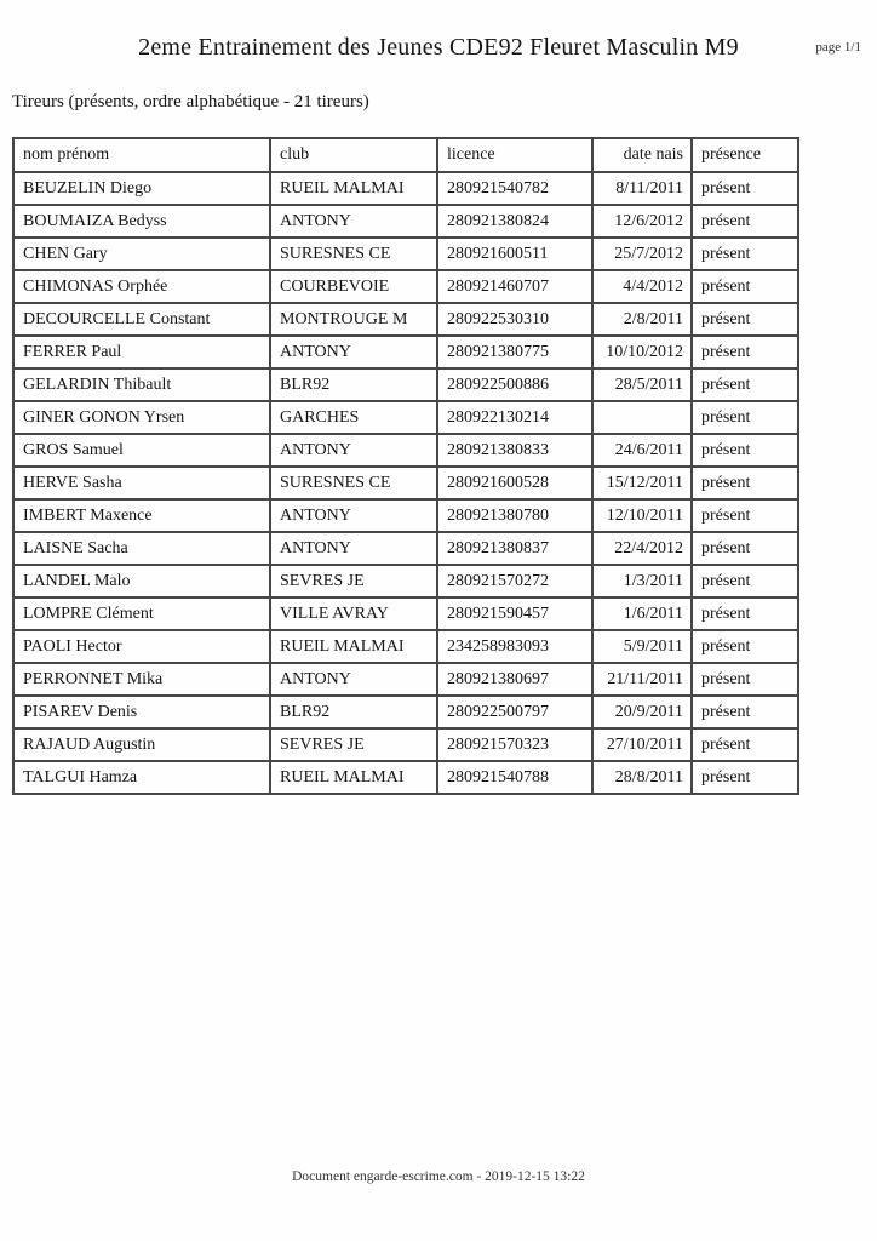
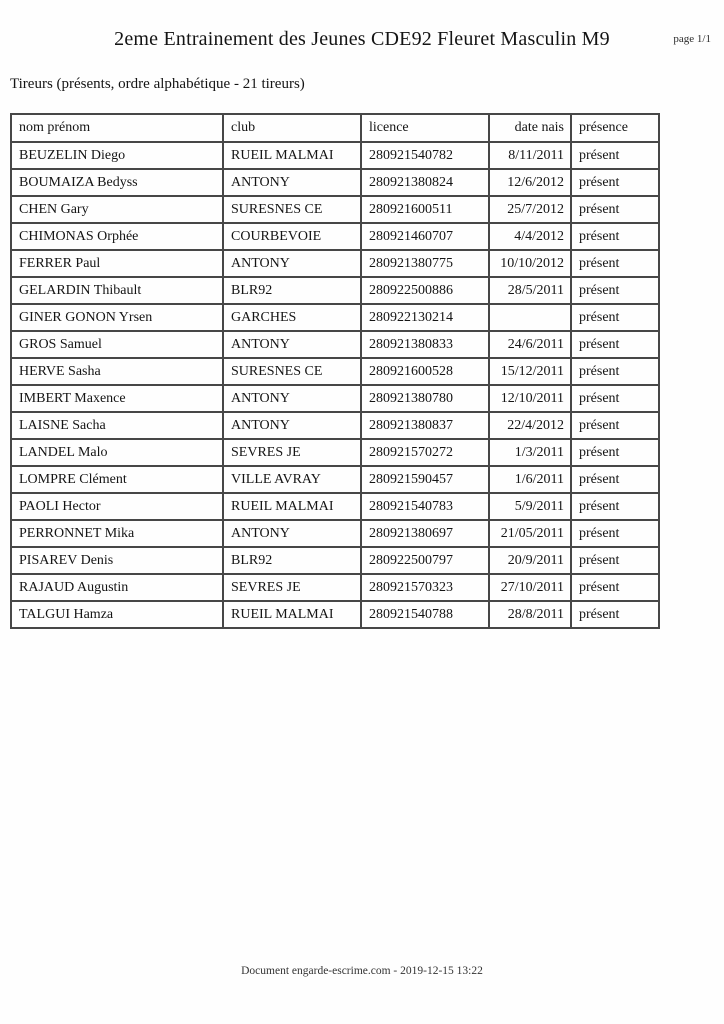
  2eme Entrainement des Jeunes CDE92 Fleuret Masculin M9
  page 1/1
  Tireurs (présents, ordre alphabétique - 21 tireurs)
  nom prénom	club	licence	date nais	présence
  BEUZELIN Diego	RUEIL MALMAI	280921540782	8/11/2011	présent
  BOUMAIZA Bedyss	ANTONY	280921380824	12/6/2012	présent
  CHEN Gary	SURESNES CE	280921600511	25/7/2012	présent
  CHIMONAS Orphée	COURBEVOIE	280921460707	4/4/2012	présent
- DECOURCELLE Constant	MONTROUGE M	280922530310	2/8/2011	présent
  FERRER Paul	ANTONY	280921380775	10/10/2012	présent
  GELARDIN Thibault	BLR92	280922500886	28/5/2011	présent
  GINER GONON Yrsen	GARCHES	280922130214		présent
  GROS Samuel	ANTONY	280921380833	24/6/2011	présent
  HERVE Sasha	SURESNES CE	280921600528	15/12/2011	présent
  IMBERT Maxence	ANTONY	280921380780	12/10/2011	présent
  LAISNE Sacha	ANTONY	280921380837	22/4/2012	présent
  LANDEL Malo	SEVRES JE	280921570272	1/3/2011	présent
  LOMPRE Clément	VILLE AVRAY	280921590457	1/6/2011	présent
- PAOLI Hector	RUEIL MALMAI	234258983093	5/9/2011	présent
+ PAOLI Hector	RUEIL MALMAI	280921540783	5/9/2011	présent
- PERRONNET Mika	ANTONY	280921380697	21/11/2011	présent
+ PERRONNET Mika	ANTONY	280921380697	21/05/2011	présent
  PISAREV Denis	BLR92	280922500797	20/9/2011	présent
  RAJAUD Augustin	SEVRES JE	280921570323	27/10/2011	présent
  TALGUI Hamza	RUEIL MALMAI	280921540788	28/8/2011	présent
  Document engarde-escrime.com - 2019-12-15 13:22
